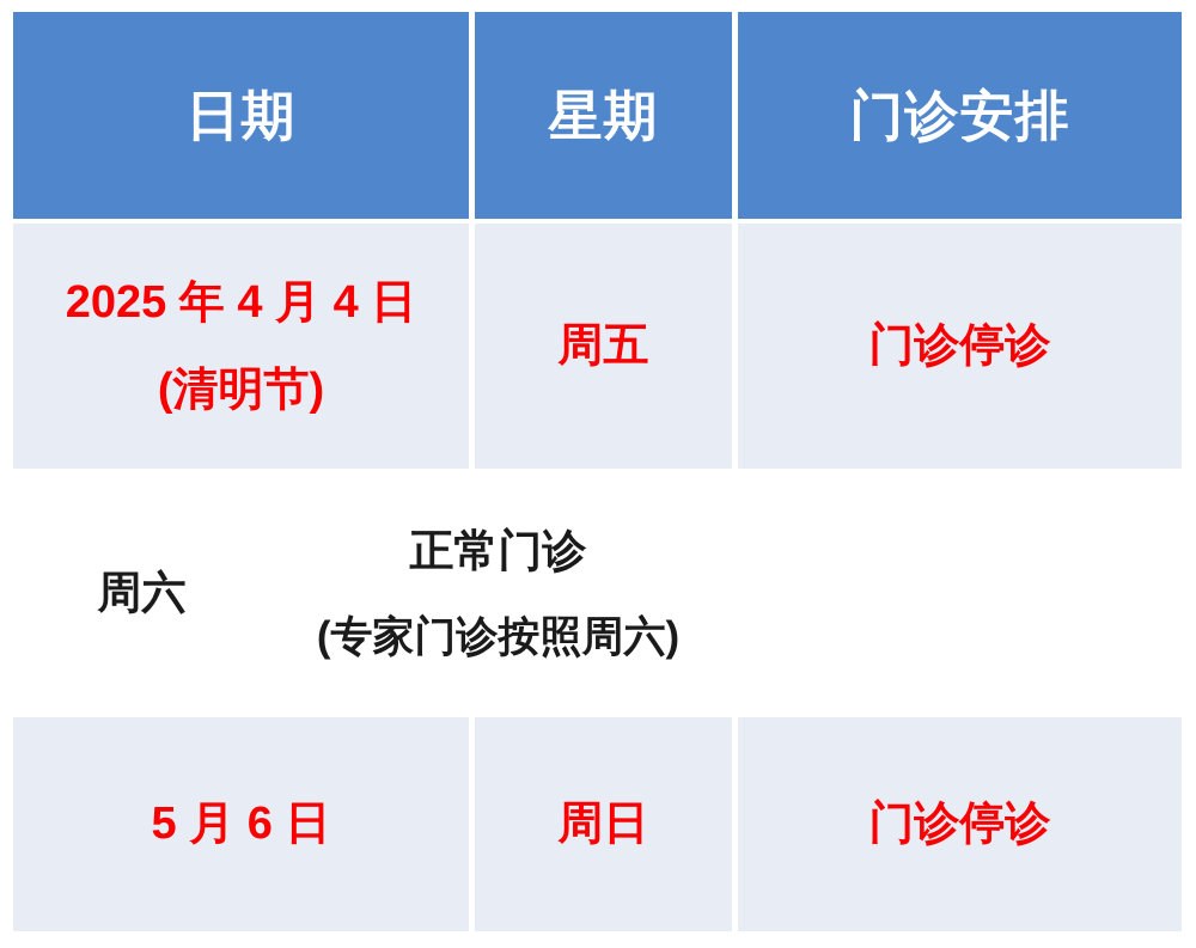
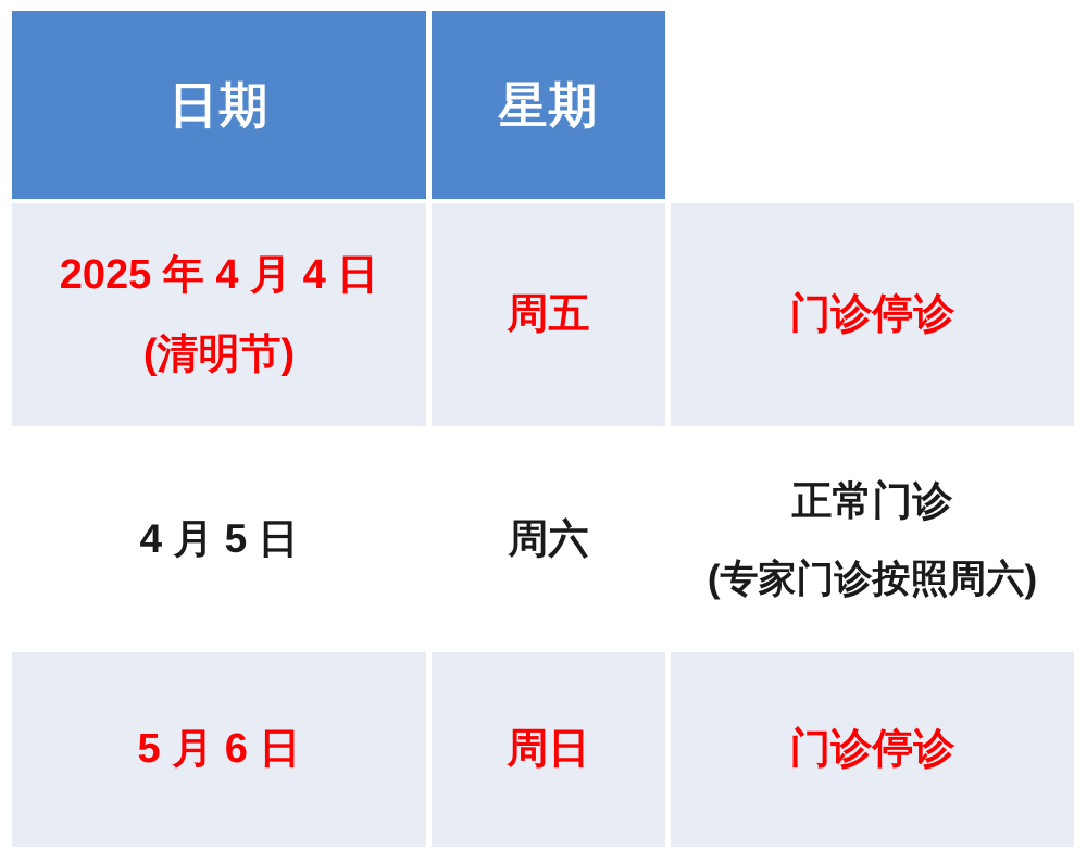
  日期
  星期
- 门诊安排
  2025 年 4 月 4 日
  (清明节)
  周五
  门诊停诊
+ 4 月 5 日
  周六
  正常门诊
  (专家门诊按照周六)
  5 月 6 日
  周日
  门诊停诊
